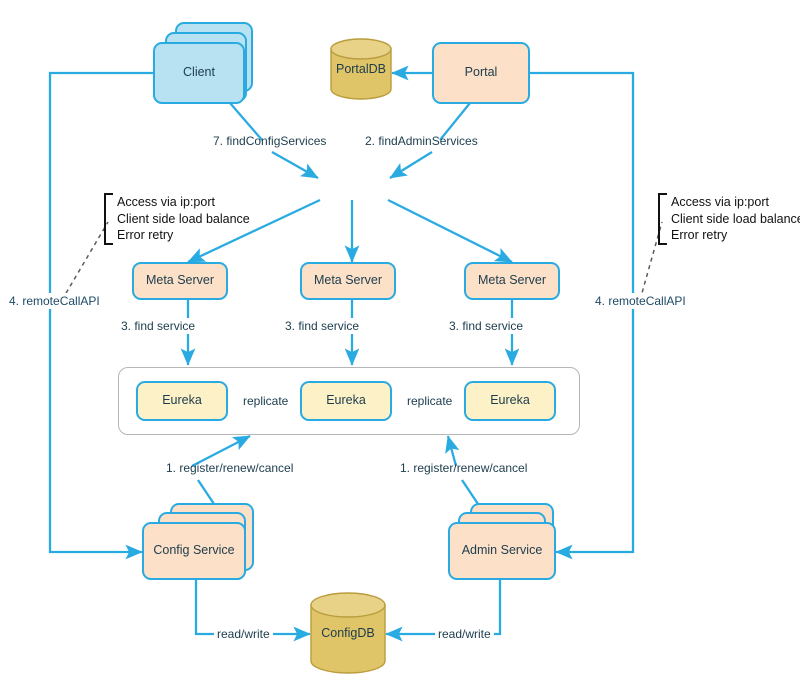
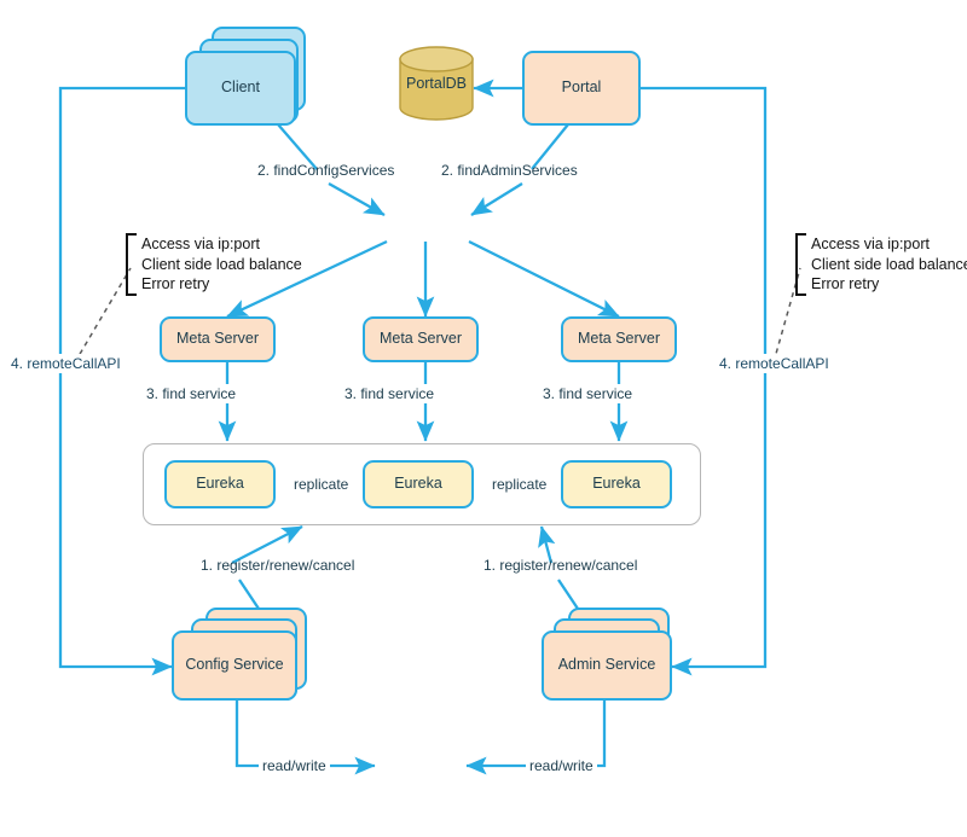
  Client
  Portal
  PortalDB
  Meta Server
  Meta Server
  Meta Server
  Eureka
  Eureka
  Eureka
  Config Service
  Admin Service
- ConfigDB
- 7. findConfigServices
+ 2. findConfigServices
  2. findAdminServices
  3. find service
  3. find service
  3. find service
  replicate
  replicate
  1. register/renew/cancel
  1. register/renew/cancel
  read/write
  read/write
  4. remoteCallAPI
  4. remoteCallAPI
  Access via ip:port
  Client side load balance
  Error retry
  Access via ip:port
  Client side load balanc
  Error retry
